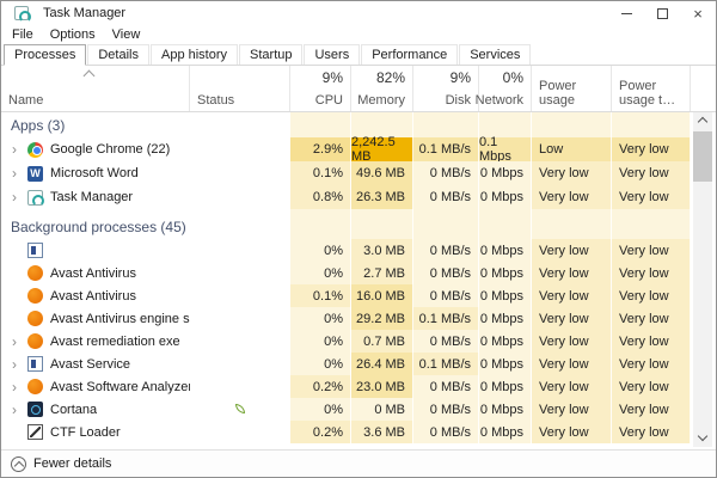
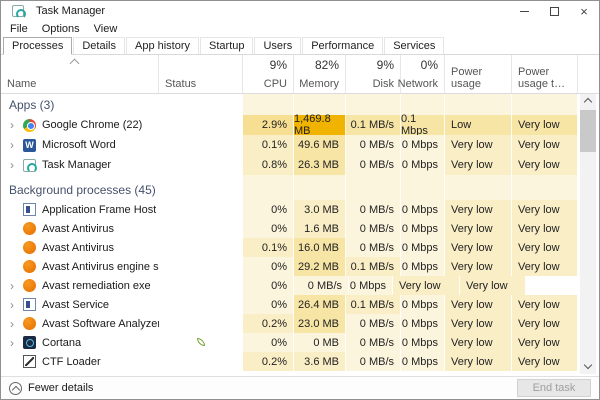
  Task Manager
  ×
  File
  Options
  View
  Processes
  Details
  App history
  Startup
  Users
  Performance
  Services
  Name
  Status
  9%
  CPU
  82%
  Memory
  9%
  Disk
  0%
  Network
  Power usage
  Power usage t…
  Apps (3)
  ›
  Google Chrome (22)
  2.9%
- 2,242.5 MB
+ 1,469.8 MB
  0.1 MB/s
  0.1 Mbps
  Low
  Very low
  ›
  Microsoft Word
  0.1%
  49.6 MB
  0 MB/s
  0 Mbps
  Very low
  Very low
  ›
  Task Manager
  0.8%
  26.3 MB
  0 MB/s
  0 Mbps
  Very low
  Very low
  Background processes (45)
+ Application Frame Host
  0%
  3.0 MB
  0 MB/s
  0 Mbps
  Very low
  Very low
  Avast Antivirus
  0%
- 2.7 MB
+ 1.6 MB
  0 MB/s
  0 Mbps
  Very low
  Very low
  Avast Antivirus
  0.1%
  16.0 MB
  0 MB/s
  0 Mbps
  Very low
  Very low
  Avast Antivirus engine s
  0%
  29.2 MB
  0.1 MB/s
  0 Mbps
  Very low
  Very low
  ›
  Avast remediation exe
  0%
- 0.7 MB
  0 MB/s
  0 Mbps
  Very low
  Very low
  ›
  Avast Service
  0%
  26.4 MB
  0.1 MB/s
  0 Mbps
  Very low
  Very low
  ›
  Avast Software Analyze
  0.2%
  23.0 MB
  0 MB/s
  0 Mbps
  Very low
  Very low
  ›
  Cortana
  0%
  0 MB
  0 MB/s
  0 Mbps
  Very low
  Very low
  CTF Loader
  0.2%
  3.6 MB
  0 MB/s
  0 Mbps
  Very low
  Very low
  Fewer details
+ End task
